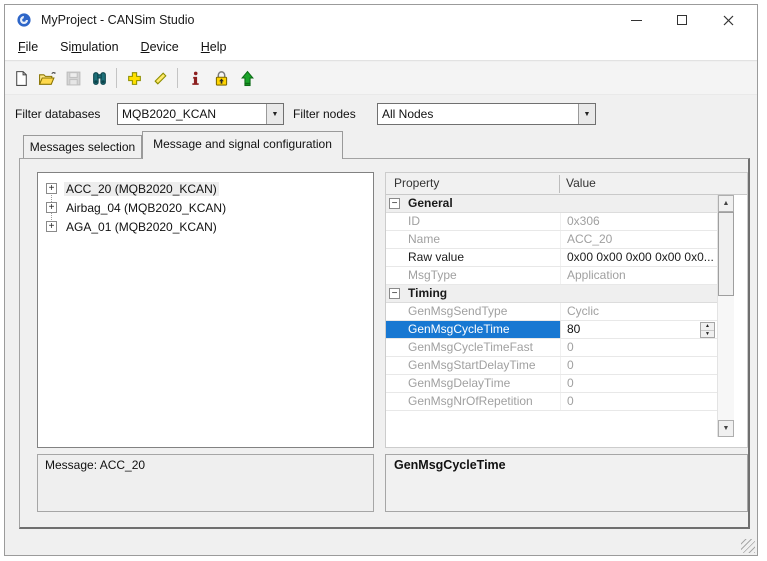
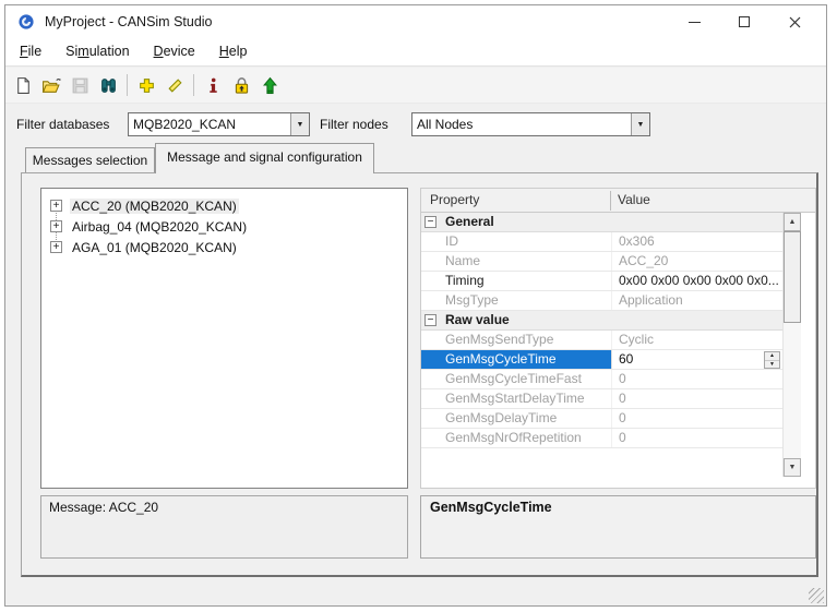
  MyProject - CANSim Studio
  File
  Simulation
  Device
  Help
  Filter databases
  MQB2020_KCAN
  Filter nodes
  All Nodes
  Messages selection
  Message and signal configuration
  +
  ACC_20 (MQB2020_KCAN)
  +
  Airbag_04 (MQB2020_KCAN)
  +
  AGA_01 (MQB2020_KCAN)
  Message: ACC_20
  Property
  Value
  −
  General
  ID
  0x306
  Name
  ACC_20
- Raw value
+ Timing
  0x00 0x00 0x00 0x00 0x0...
  MsgType
  Application
  −
- Timing
+ Raw value
  GenMsgSendType
  Cyclic
  GenMsgCycleTime
- 80
+ 60
  GenMsgCycleTimeFast
  0
  GenMsgStartDelayTime
  0
  GenMsgDelayTime
  0
  GenMsgNrOfRepetition
  0
  GenMsgCycleTime
